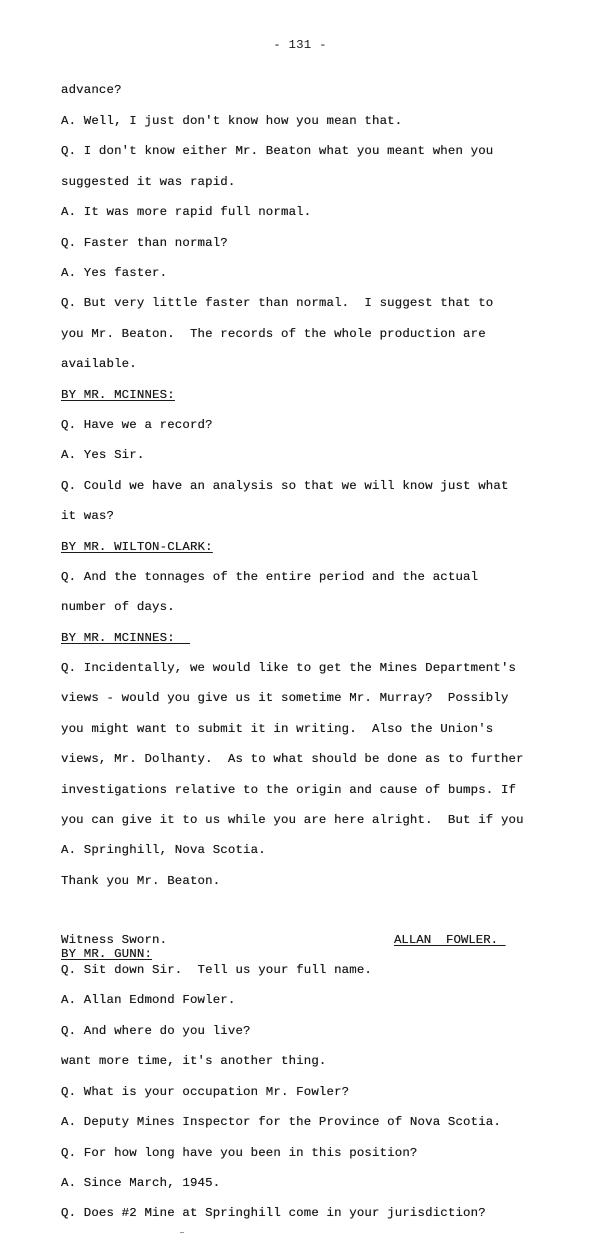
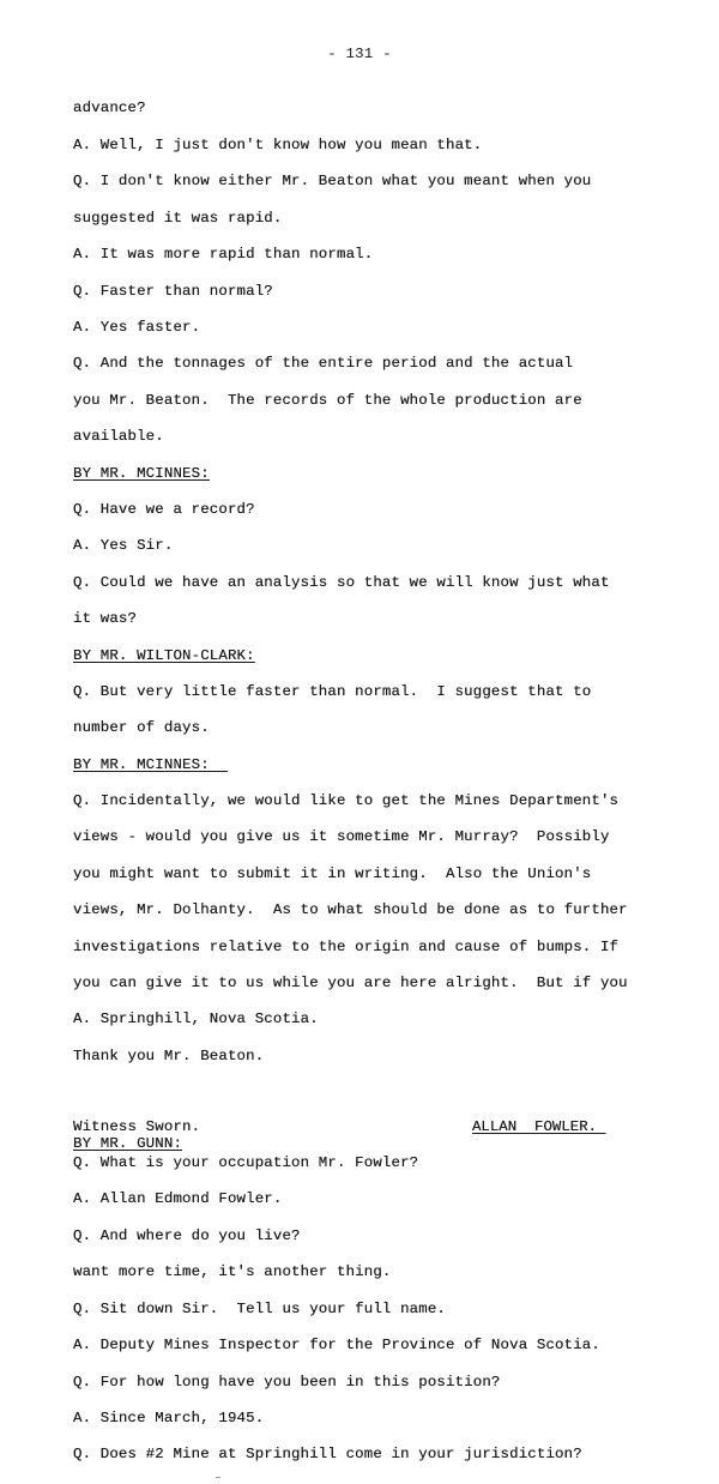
  - 131 -
  advance?
  A. Well, I just don't know how you mean that.
  Q. I don't know either Mr. Beaton what you meant when you
  suggested it was rapid.
- A. It was more rapid full normal.
+ A. It was more rapid than normal.
  Q. Faster than normal?
  A. Yes faster.
- Q. But very little faster than normal. I suggest that to
+ Q. And the tonnages of the entire period and the actual
  you Mr. Beaton. The records of the whole production are
  available.
  BY MR. MCINNES:
  Q. Have we a record?
  A. Yes Sir.
  Q. Could we have an analysis so that we will know just what
  it was?
  BY MR. WILTON-CLARK:
- Q. And the tonnages of the entire period and the actual
+ Q. But very little faster than normal. I suggest that to
  number of days.
  BY MR. MCINNES:
  Q. Incidentally, we would like to get the Mines Department's
  views - would you give us it sometime Mr. Murray? Possibly
  you might want to submit it in writing. Also the Union's
  views, Mr. Dolhanty. As to what should be done as to further
  investigations relative to the origin and cause of bumps. If
  you can give it to us while you are here alright. But if you
  A. Springhill, Nova Scotia.
  Thank you Mr. Beaton.
  Witness Sworn.
  ALLAN FOWLER.
  BY MR. GUNN:
- Q. Sit down Sir. Tell us your full name.
+ Q. What is your occupation Mr. Fowler?
  A. Allan Edmond Fowler.
  Q. And where do you live?
  want more time, it's another thing.
- Q. What is your occupation Mr. Fowler?
+ Q. Sit down Sir. Tell us your full name.
  A. Deputy Mines Inspector for the Province of Nova Scotia.
  Q. For how long have you been in this position?
  A. Since March, 1945.
  Q. Does #2 Mine at Springhill come in your jurisdiction?
